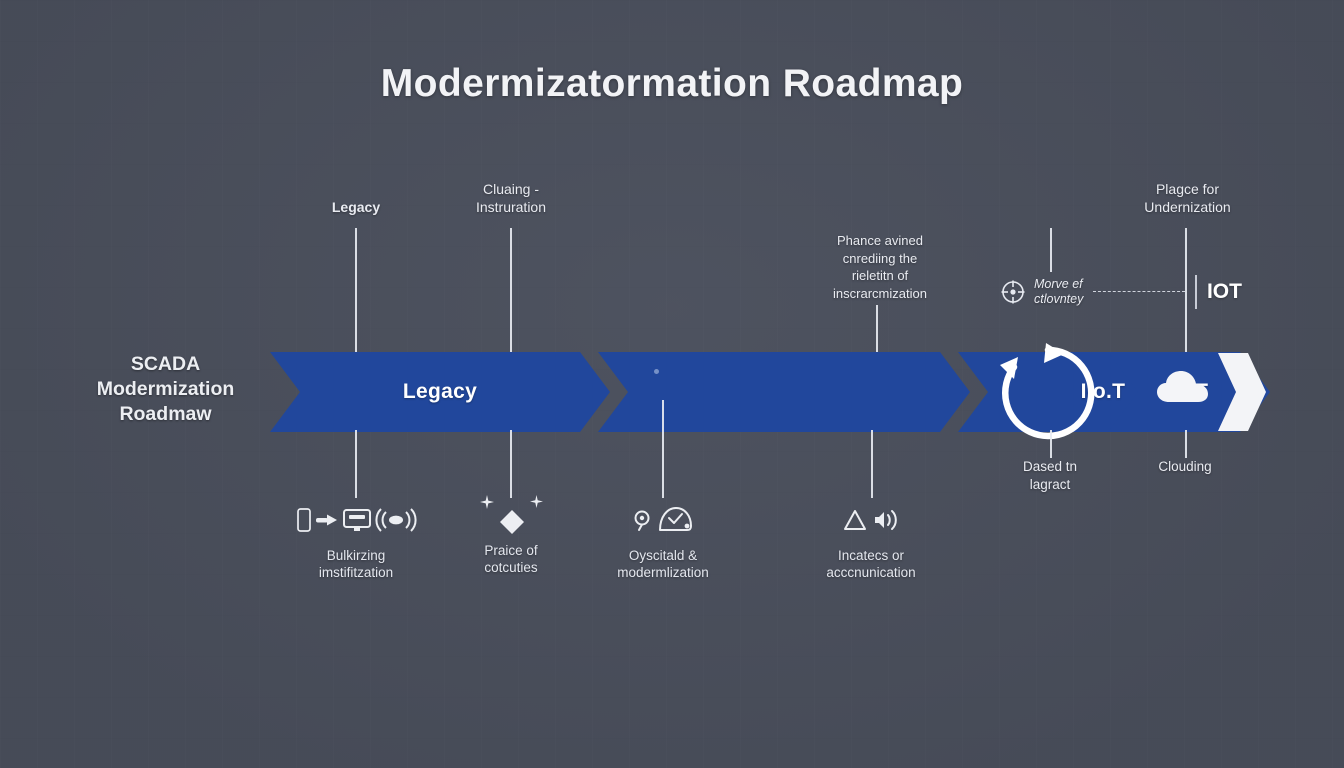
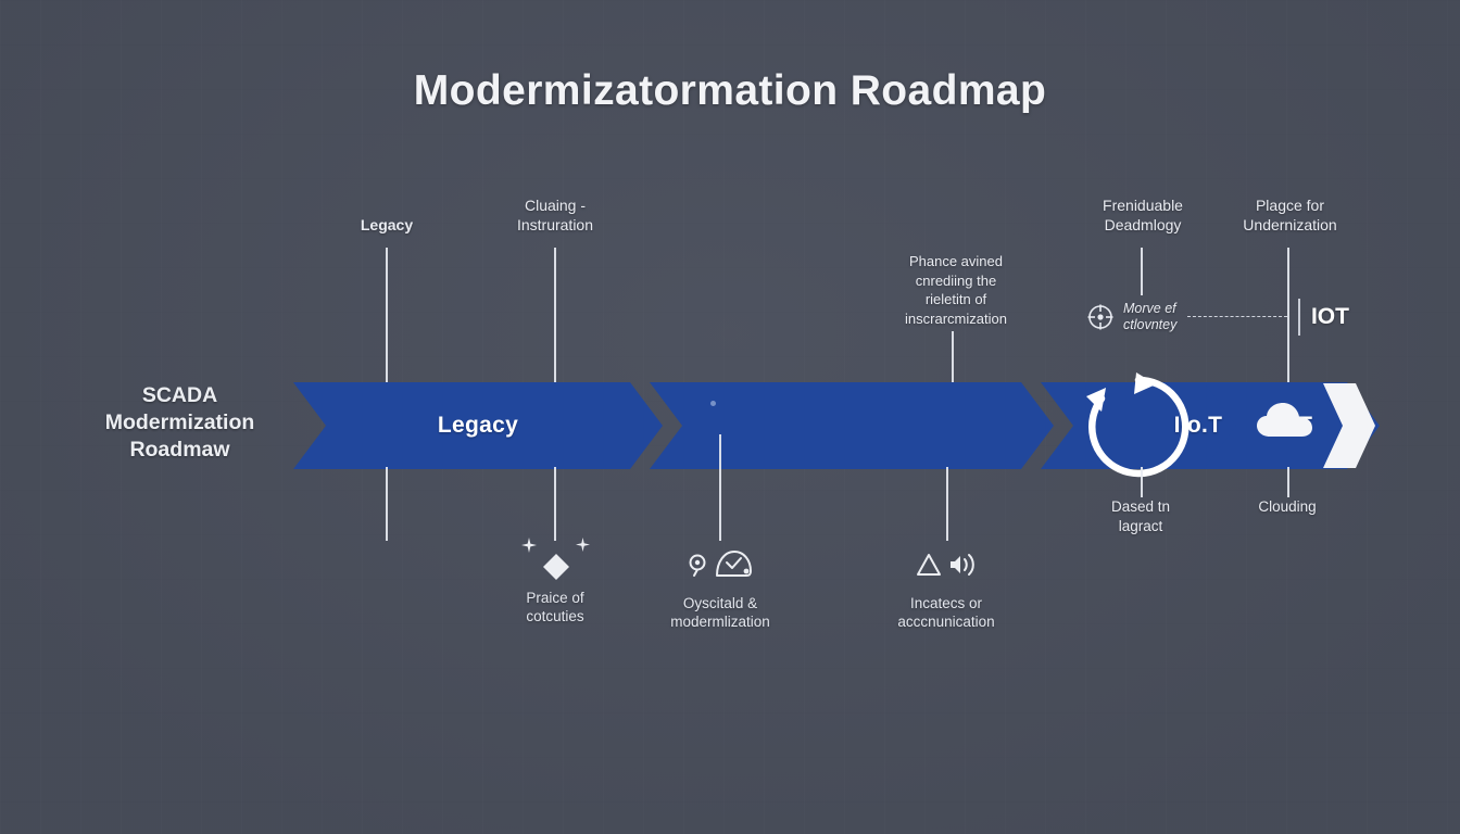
  Modermizatormation Roadmap
  SCADA
  Modermization
  Roadmaw
  Legacy
  Cluaing -
  Instruration
  Phance avined
  cnrediing the
  rieletitn of
  inscrarcmization
+ Freniduable
+ Deadmlogy
  Plagce for
  Undernization
  Morve ef
  ctlovntey
  IOT
  Legacy
  Io.T
  Dased tn
  lagract
  Clouding
- Bulkirzing
- imstifitzation
  Praice of
  cotcuties
  Oyscitald &
  modermlization
  Incatecs or
  acccnunication
